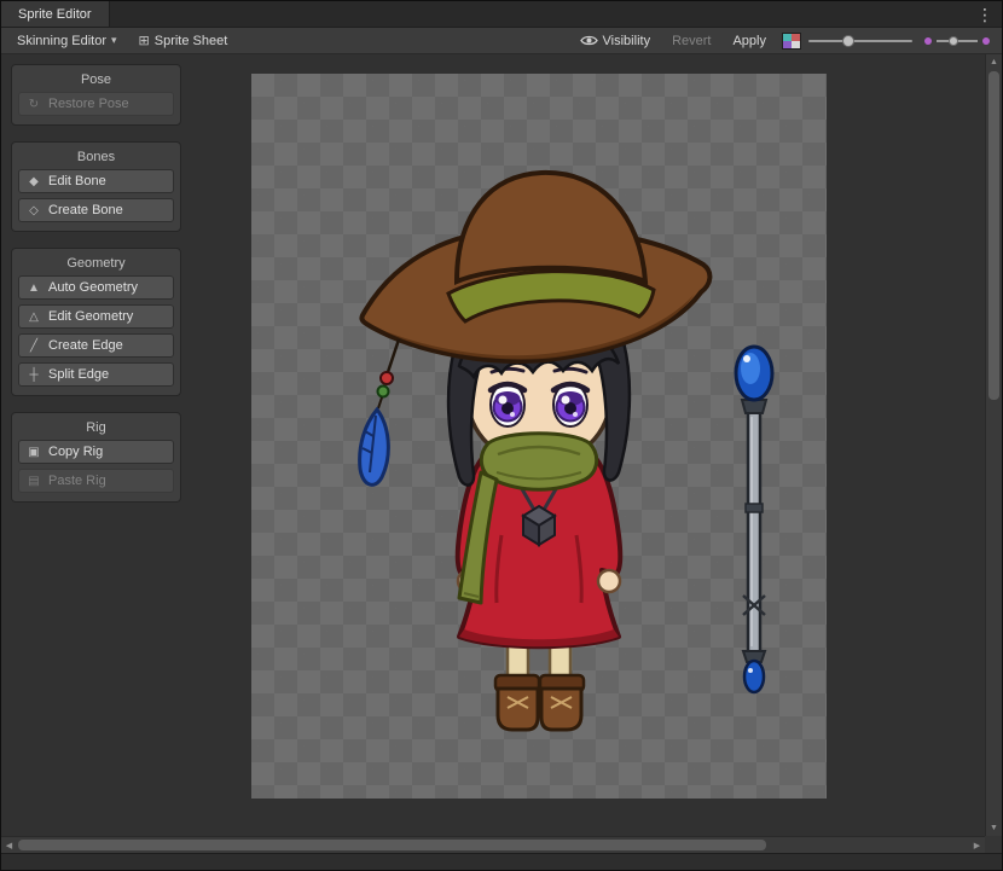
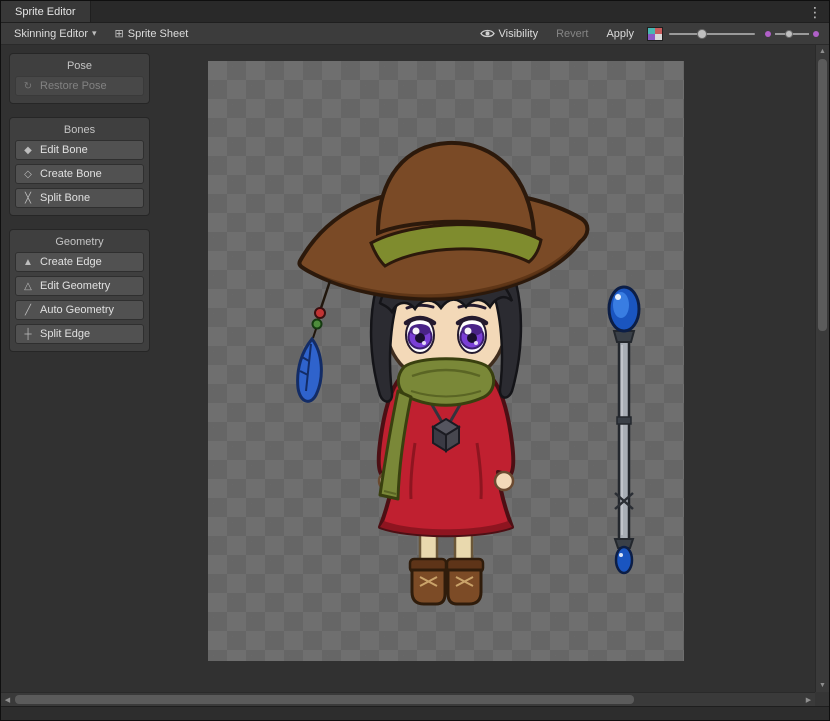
  Sprite Editor
  ⋮
  Skinning Editor
  ▾
  ⊞
  Sprite Sheet
  Visibility
  Revert
  Apply
  Pose
  ↻
  Restore Pose
  Bones
  ◆
  Edit Bone
  ◇
  Create Bone
+ ╳
+ Split Bone
  Geometry
  ▲
- Auto Geometry
+ Create Edge
  △
  Edit Geometry
  ╱
- Create Edge
+ Auto Geometry
  ┼
  Split Edge
- Rig
- ▣
- Copy Rig
- ▤
- Paste Rig
